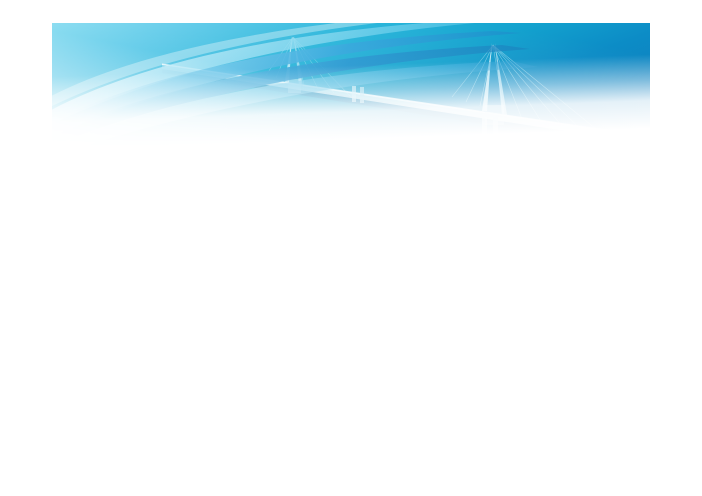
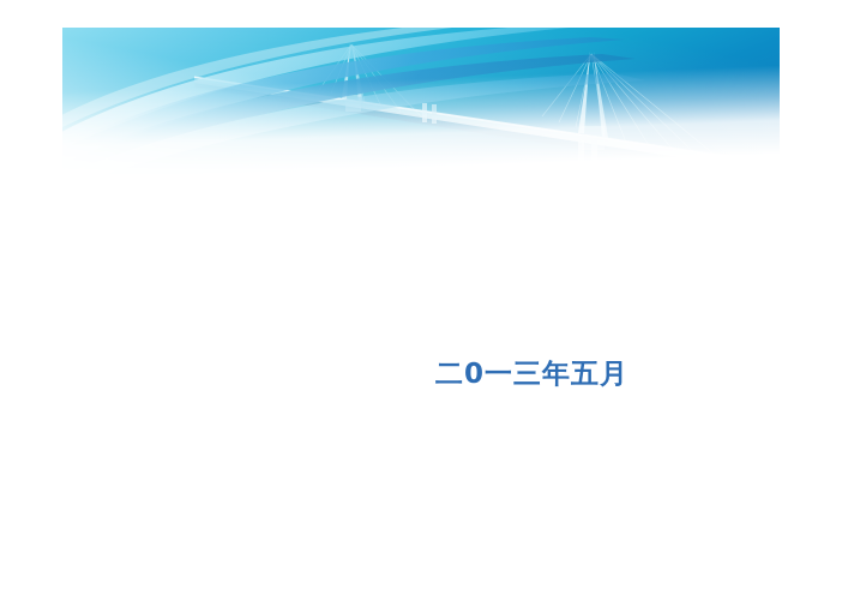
+ 二0一三年五月
